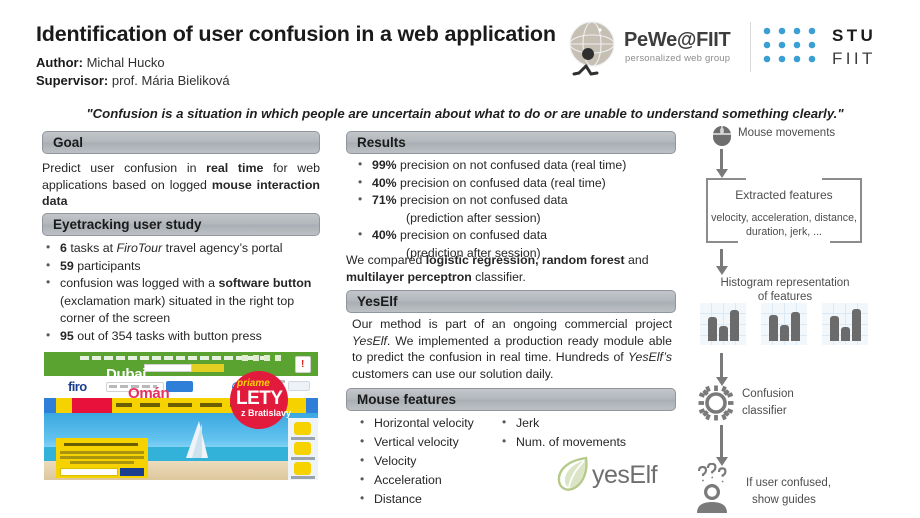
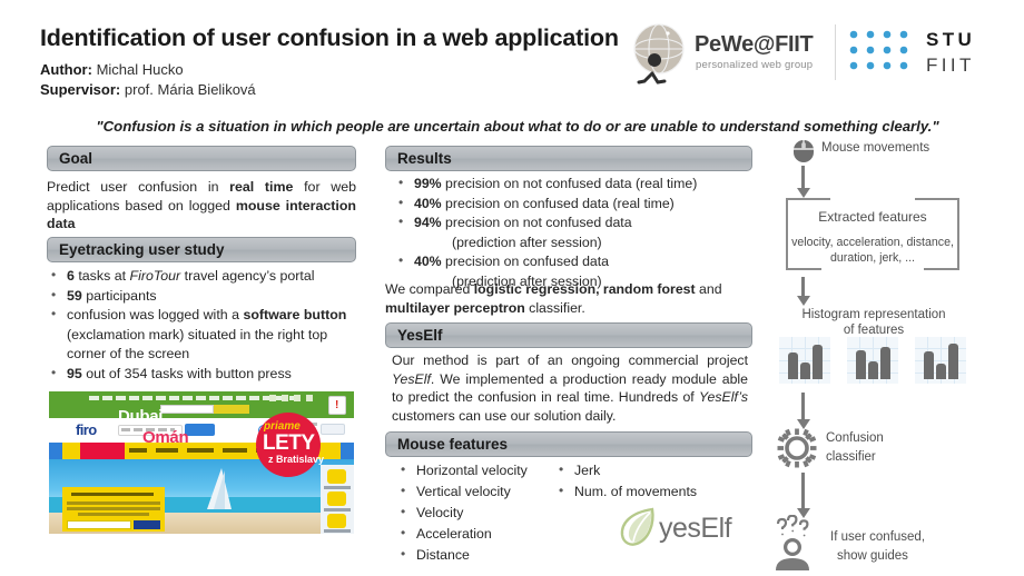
  Identification of user confusion in a web application
  Author: Michal Hucko
  Supervisor: prof. Mária Bieliková
  PeWe@FIIT
  personalized web group
  STU
  FIIT
  "Confusion is a situation in which people are uncertain about what to do or are unable to understand something clearly."
  Goal
  Predict user confusion in real time for web applications based on logged mouse interaction data
  Eyetracking user study
  6 tasks at FiroTour travel agency’s portal
  59 participants
  confusion was logged with a software button (exclamation mark) situated in the right top corner of the screen
  95 out of 354 tasks with button press
  !
  firo
  Dubaj
  Omán
  priame
  LETY
  z Bratislavy
  Results
  99% precision on not confused data (real time)
  40% precision on confused data (real time)
- 71% precision on not confused data
+ 94% precision on not confused data
  (prediction after session)
  40% precision on confused data
  (prediction after session)
  We compared logistic regression, random forest and multilayer perceptron classifier.
  YesElf
  Our method is part of an ongoing commercial project YesElf. We implemented a production ready module able to predict the confusion in real time. Hundreds of YesElf’s customers can use our solution daily.
  Mouse features
  Horizontal velocity
  Vertical velocity
  Velocity
  Acceleration
  Distance
  Jerk
  Num. of movements
  yesElf
  Mouse movements
  Extracted features
  velocity, acceleration, distance, duration, jerk, ...
  Histogram representation
  of features
  Confusion
  classifier
  If user confused,
  show guides
